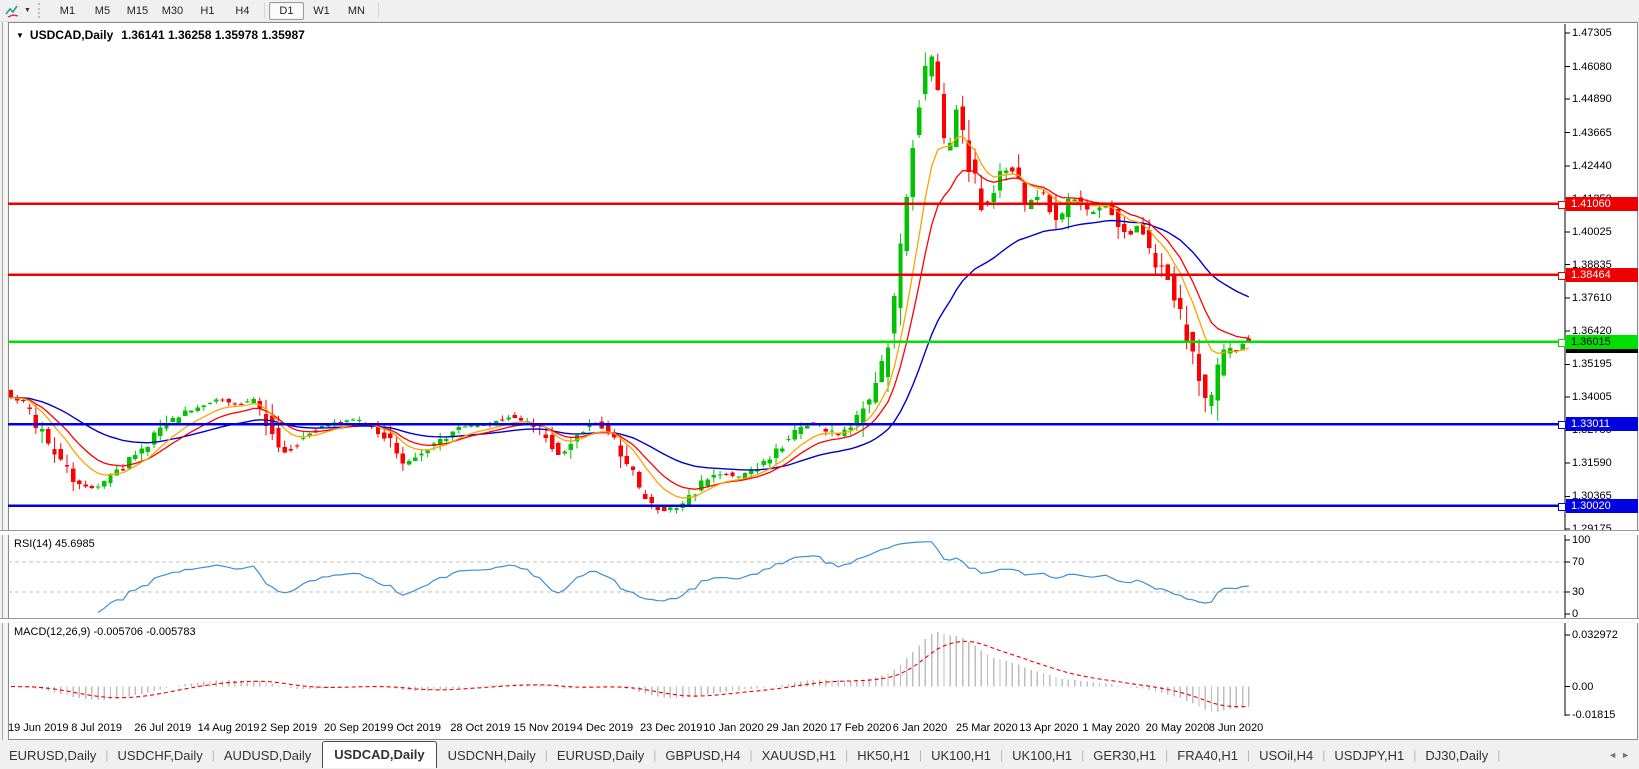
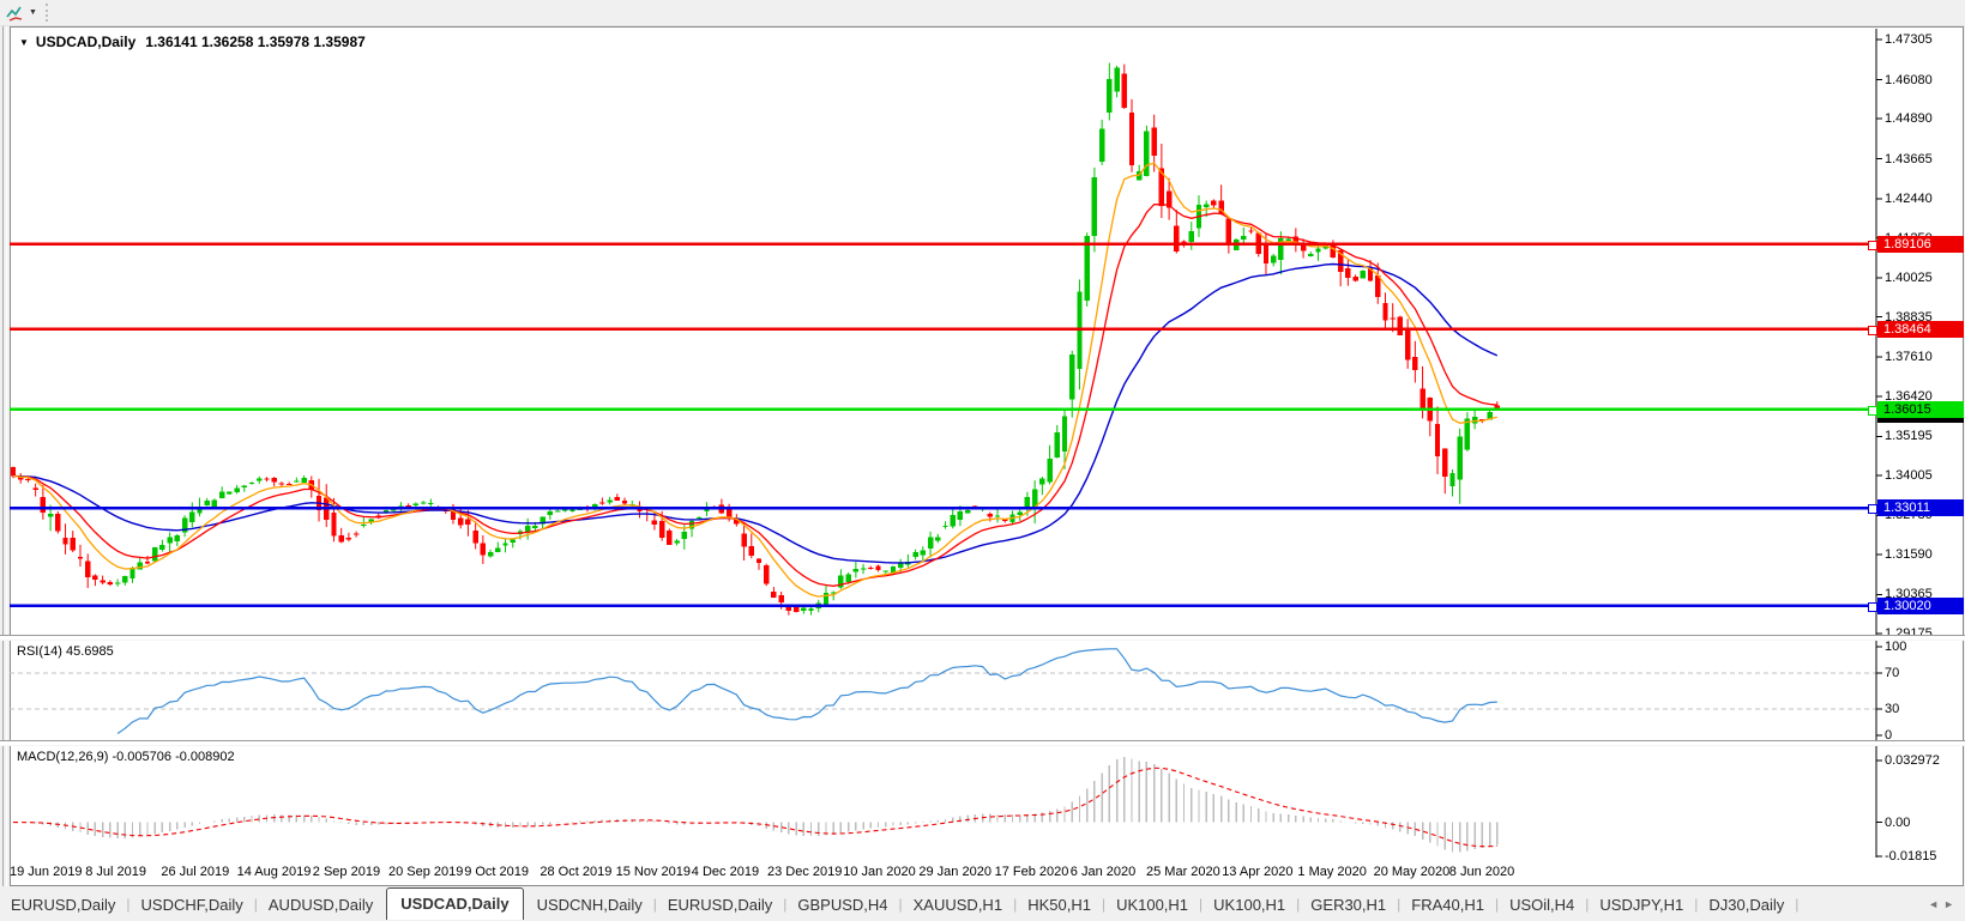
- M1
- M5
- M15
- M30
- H1
- H4
- D1
- W1
- MN
  ▼
  USDCAD,Daily
  1.36141 1.36258 1.35978 1.35987
  RSI(14) 45.6985
- MACD(12,26,9) -0.005706 -0.005783
+ MACD(12,26,9) -0.005706 -0.008902
  1.47305
  1.46080
  1.44890
  1.43665
  1.42440
  1.40025
  1.38835
  1.37610
  1.36420
  1.35195
  1.34005
  1.31590
  1.30365
  1.29175
  100
  70
  30
  0
  0.032972
  0.00
  -0.01815
- 1.41060
+ 1.89106
  1.38464
  1.36015
  1.33011
  1.30020
  19 Jun 2019
  8 Jul 2019
  26 Jul 2019
  14 Aug 2019
  2 Sep 2019
  20 Sep 2019
  9 Oct 2019
  28 Oct 2019
  15 Nov 2019
  4 Dec 2019
  23 Dec 2019
  10 Jan 2020
  29 Jan 2020
  17 Feb 2020
  6 Jan 2020
  25 Mar 2020
  13 Apr 2020
  1 May 2020
  20 May 2020
  8 Jun 2020
  EURUSD,Daily
  |
  USDCHF,Daily
  |
  AUDUSD,Daily
  USDCAD,Daily
  USDCNH,Daily
  |
  EURUSD,Daily
  |
  GBPUSD,H4
  |
  XAUUSD,H1
  |
  HK50,H1
  |
  UK100,H1
  |
  UK100,H1
  |
  GER30,H1
  |
  FRA40,H1
  |
  USOil,H4
  |
  USDJPY,H1
  |
  DJ30,Daily
  |
  ◄►
